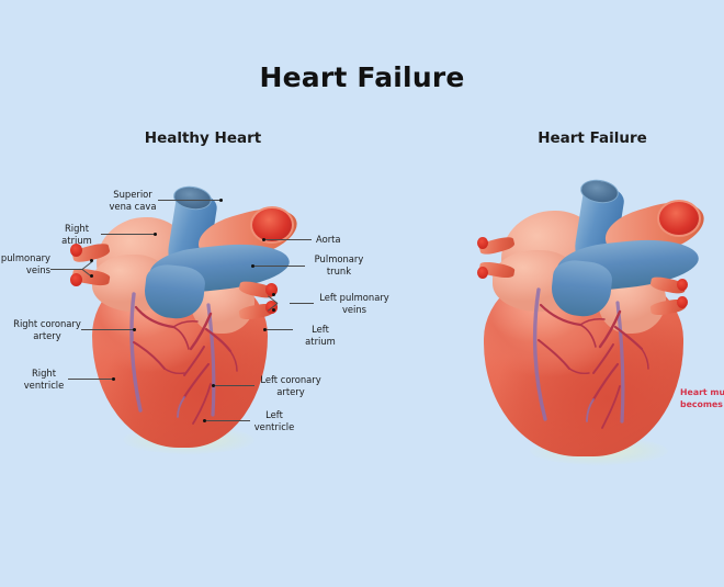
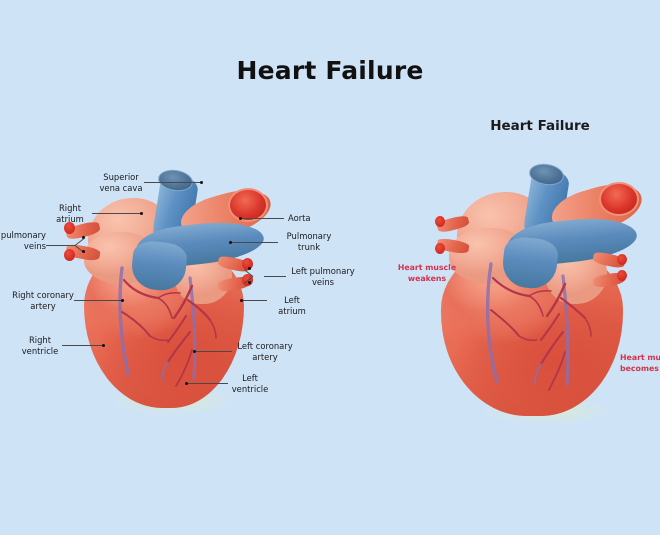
  Heart Failure
- Healthy Heart
  Heart Failure
  Superior
  vena cava
  Right
  atrium
  pulmonary
  veins
  Right coronary
  artery
  Right
  ventricle
  Aorta
  Pulmonary
  trunk
  Left pulmonary
  veins
  Left
  atrium
  Left coronary
  artery
  Left
  ventricle
+ Heart muscle
+ weakens
  Heart mu
  becomes
